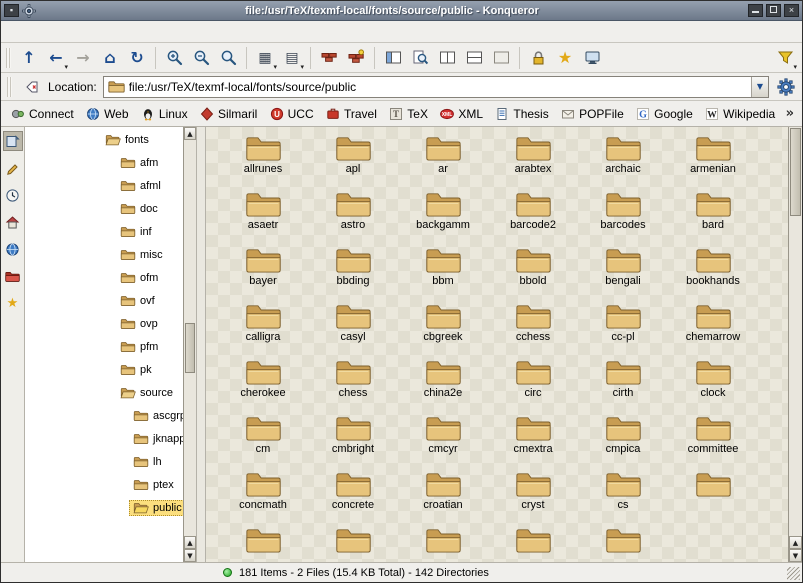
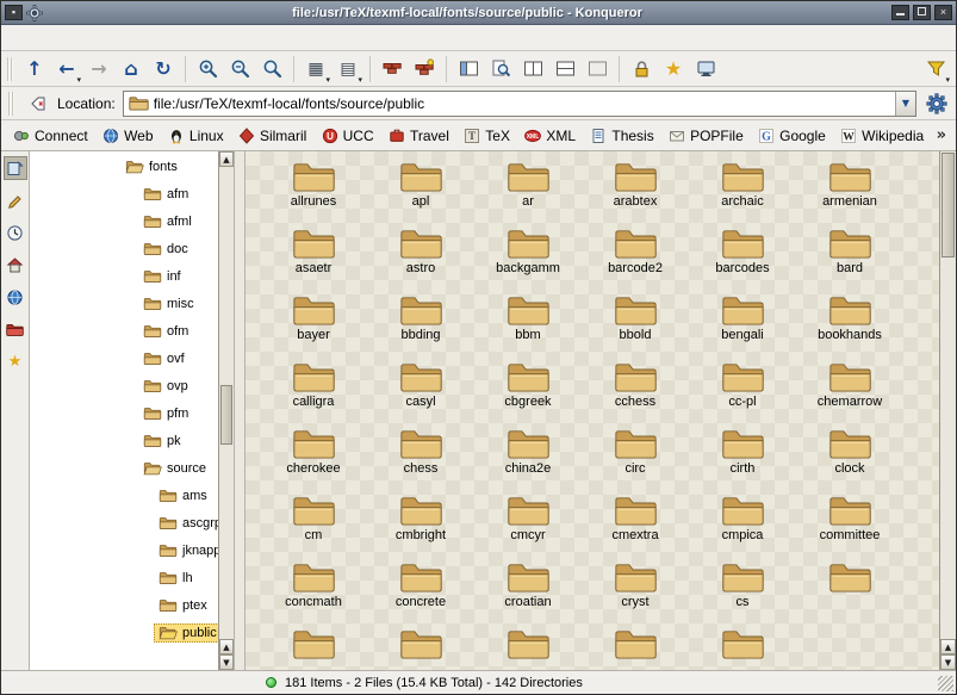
  ▪
  file:/usr/TeX/texmf-local/fonts/source/public - Konqueror
  ×
  ↑
  ←
  ▾
  →
  ⌂
  ↻
  ▦
  ▾
  ▤
  ▾
  ★
  ▾
  Location:
  file:/usr/TeX/texmf-local/fonts/source/public
  ▼
  Connect
  Web
  Linux
  Silmaril
  U
  UCC
  Travel
  T
  TeX
  XML
  Thesis
  POPFile
  G
  Google
  W
  Wikipedia
  »
  ★
  fonts
  afm
  afml
  doc
  inf
  misc
  ofm
  ovf
  ovp
  pfm
  pk
  source
+ ams
  ascgr
  lh
  ptex
  public
  ▲
  ▲
  ▼
  allrunes
  apl
  ar
  arabtex
  archaic
  armenian
  asaetr
  astro
  backgamm
  barcode2
  barcodes
  bard
  bayer
  bbding
  bbm
  bbold
  bengali
  bookhands
  calligra
  casyl
  cbgreek
  cchess
  cc-pl
  chemarrow
  cherokee
  chess
  china2e
  circ
  cirth
  clock
  cm
  cmbright
  cmcyr
  cmextra
  cmpica
  committee
  concmath
  concrete
  croatian
  cryst
  cs
  ▲
  ▼
  181 Items - 2 Files (15.4 KB Total) - 142 Directories
